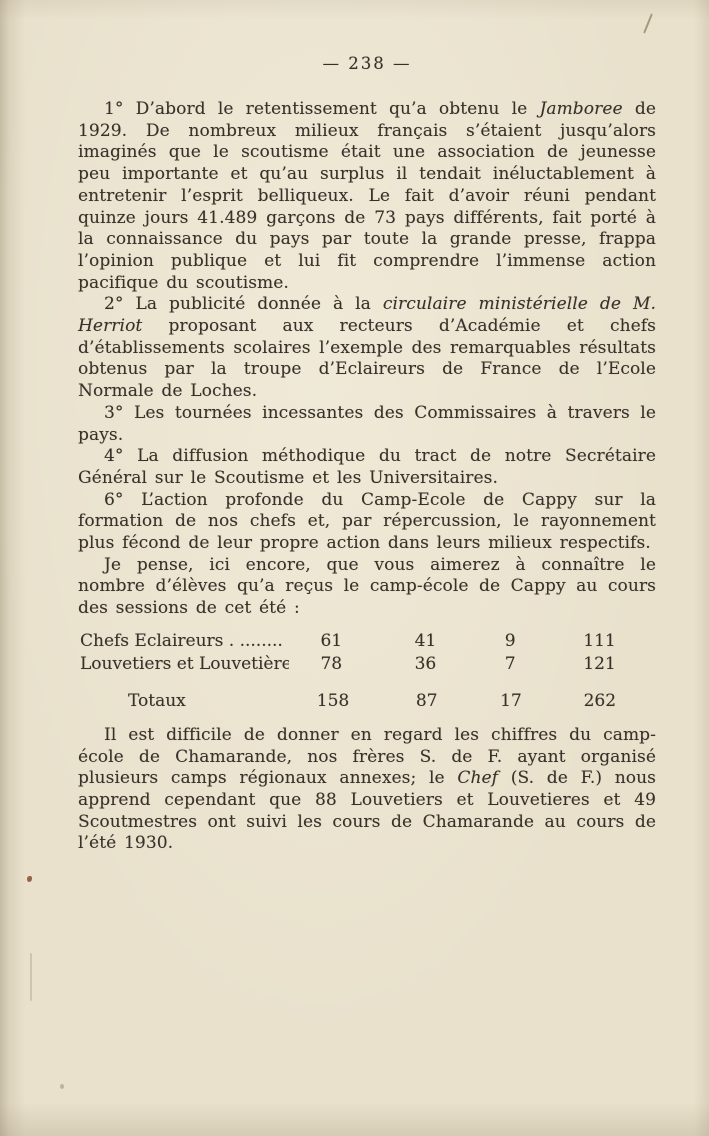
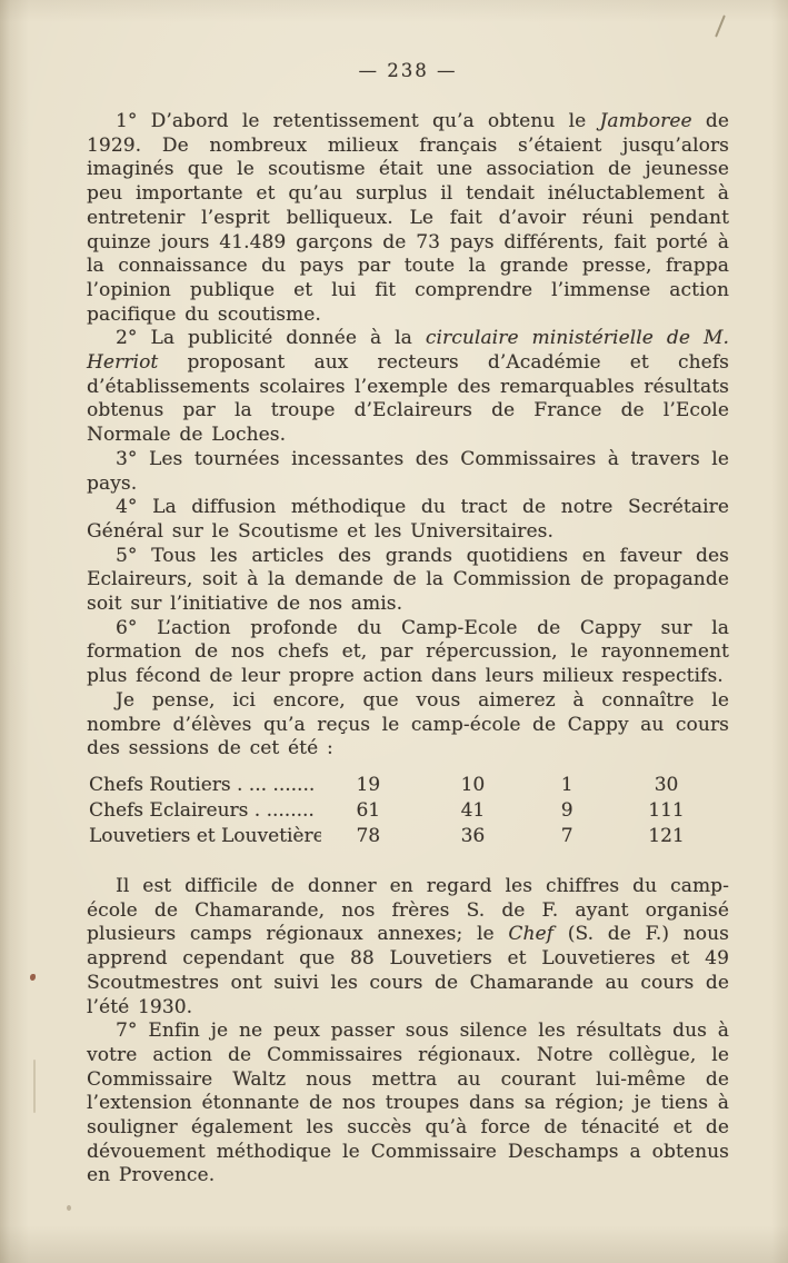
  — 238 —
  1° D’abord le retentissement qu’a obtenu le Jamboree de 1929. De nombreux milieux français s’étaient jusqu’alors imaginés que le scoutisme était une association de jeunesse peu importante et qu’au surplus il tendait inéluctablement à entretenir l’esprit belliqueux. Le fait d’avoir réuni pendant quinze jours 41.489 garçons de 73 pays différents, fait porté à la connaissance du pays par toute la grande presse, frappa l’opinion publique et lui fit comprendre l’immense action pacifique du scoutisme.
  2° La publicité donnée à la circulaire ministérielle de M. Herriot proposant aux recteurs d’Académie et chefs d’établissements scolaires l’exemple des remarquables résultats obtenus par la troupe d’Eclaireurs de France de l’Ecole Normale de Loches.
  3° Les tournées incessantes des Commissaires à travers le pays.
  4° La diffusion méthodique du tract de notre Secrétaire Général sur le Scoutisme et les Universitaires.
+ 5° Tous les articles des grands quotidiens en faveur des Eclaireurs, soit à la demande de la Commission de propagande soit sur l’initiative de nos amis.
  6° L’action profonde du Camp-Ecole de Cappy sur la formation de nos chefs et, par répercussion, le rayonnement plus fécond de leur propre action dans leurs milieux respectifs.
  Je pense, ici encore, que vous aimerez à connaître le nombre d’élèves qu’a reçus le camp-école de Cappy au cours des sessions de cet été :
+ Chefs Routiers . ... .......
+ 19
+ 10
+ 1
+ 30
  Chefs Eclaireurs . ........
  61
  41
  9
  111
  Louvetiers et Louvetière
  78
  36
  7
  121
- Totaux
- 158
- 87
- 17
- 262
  Il est difficile de donner en regard les chiffres du camp-école de Chamarande, nos frères S. de F. ayant organisé plusieurs camps régionaux annexes; le Chef (S. de F.) nous apprend cependant que 88 Louvetiers et Louvetieres et 49 Scoutmestres ont suivi les cours de Chamarande au cours de l’été 1930.
+ 7° Enfin je ne peux passer sous silence les résultats dus à votre action de Commissaires régionaux. Notre collègue, le Commissaire Waltz nous mettra au courant lui-même de l’extension étonnante de nos troupes dans sa région; je tiens à souligner également les succès qu’à force de ténacité et de dévouement méthodique le Commissaire Deschamps a obtenus en Provence.
